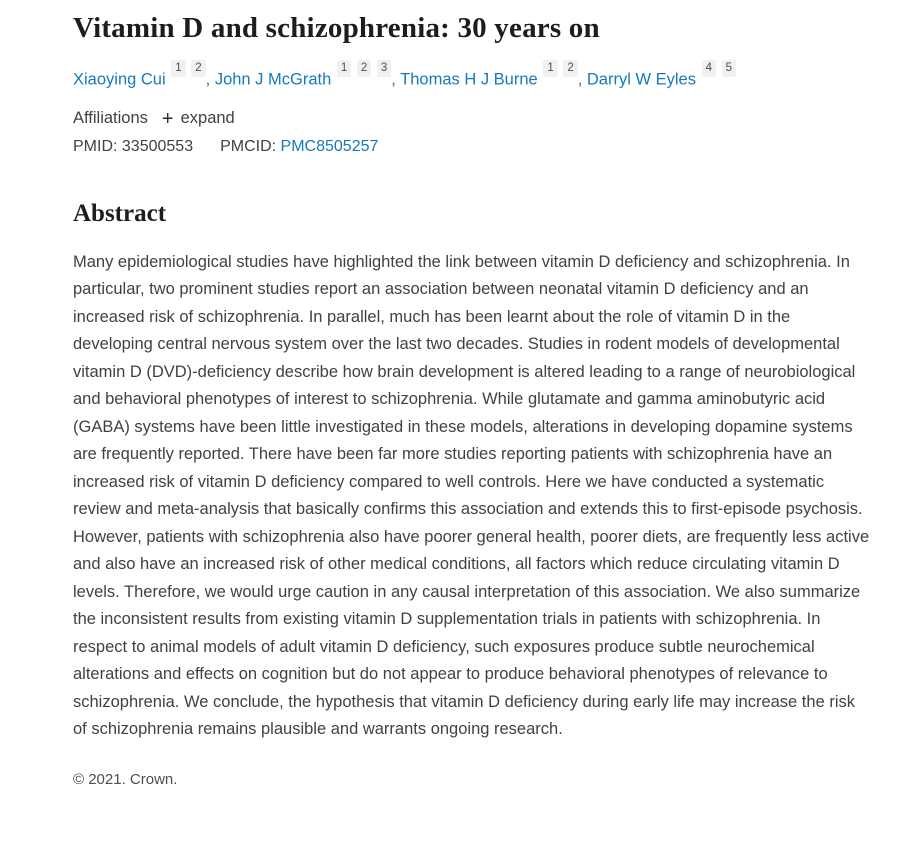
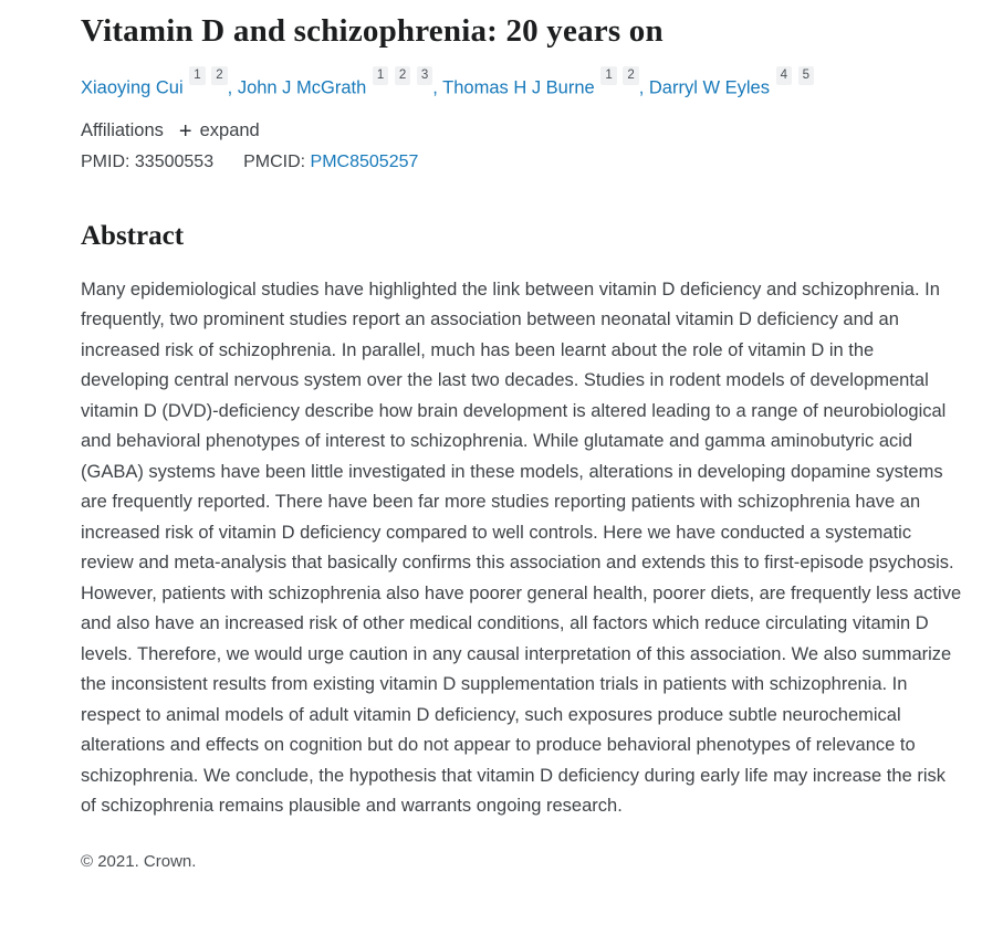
- Vitamin D and schizophrenia: 30 years on
+ Vitamin D and schizophrenia: 20 years on
  Xiaoying Cui 1 2, John J McGrath 1 2 3, Thomas H J Burne 1 2, Darryl W Eyles 4 5
  Affiliations
  +
  expand
  PMID: 33500553
  PMCID: PMC8505257
  Abstract
- Many epidemiological studies have highlighted the link between vitamin D deficiency and schizophrenia. In particular, two prominent studies report an association between neonatal vitamin D deficiency and an increased risk of schizophrenia. In parallel, much has been learnt about the role of vitamin D in the developing central nervous system over the last two decades. Studies in rodent models of developmental vitamin D (DVD)-deficiency describe how brain development is altered leading to a range of neurobiological and behavioral phenotypes of interest to schizophrenia. While glutamate and gamma aminobutyric acid (GABA) systems have been little investigated in these models, alterations in developing dopamine systems are frequently reported. There have been far more studies reporting patients with schizophrenia have an increased risk of vitamin D deficiency compared to well controls. Here we have conducted a systematic review and meta-analysis that basically confirms this association and extends this to first-episode psychosis. However, patients with schizophrenia also have poorer general health, poorer diets, are frequently less active and also have an increased risk of other medical conditions, all factors which reduce circulating vitamin D levels. Therefore, we would urge caution in any causal interpretation of this association. We also summarize the inconsistent results from existing vitamin D supplementation trials in patients with schizophrenia. In respect to animal models of adult vitamin D deficiency, such exposures produce subtle neurochemical alterations and effects on cognition but do not appear to produce behavioral phenotypes of relevance to schizophrenia. We conclude, the hypothesis that vitamin D deficiency during early life may increase the risk of schizophrenia remains plausible and warrants ongoing research.
+ Many epidemiological studies have highlighted the link between vitamin D deficiency and schizophrenia. In frequently, two prominent studies report an association between neonatal vitamin D deficiency and an increased risk of schizophrenia. In parallel, much has been learnt about the role of vitamin D in the developing central nervous system over the last two decades. Studies in rodent models of developmental vitamin D (DVD)-deficiency describe how brain development is altered leading to a range of neurobiological and behavioral phenotypes of interest to schizophrenia. While glutamate and gamma aminobutyric acid (GABA) systems have been little investigated in these models, alterations in developing dopamine systems are frequently reported. There have been far more studies reporting patients with schizophrenia have an increased risk of vitamin D deficiency compared to well controls. Here we have conducted a systematic review and meta-analysis that basically confirms this association and extends this to first-episode psychosis. However, patients with schizophrenia also have poorer general health, poorer diets, are frequently less active and also have an increased risk of other medical conditions, all factors which reduce circulating vitamin D levels. Therefore, we would urge caution in any causal interpretation of this association. We also summarize the inconsistent results from existing vitamin D supplementation trials in patients with schizophrenia. In respect to animal models of adult vitamin D deficiency, such exposures produce subtle neurochemical alterations and effects on cognition but do not appear to produce behavioral phenotypes of relevance to schizophrenia. We conclude, the hypothesis that vitamin D deficiency during early life may increase the risk of schizophrenia remains plausible and warrants ongoing research.
  © 2021. Crown.
